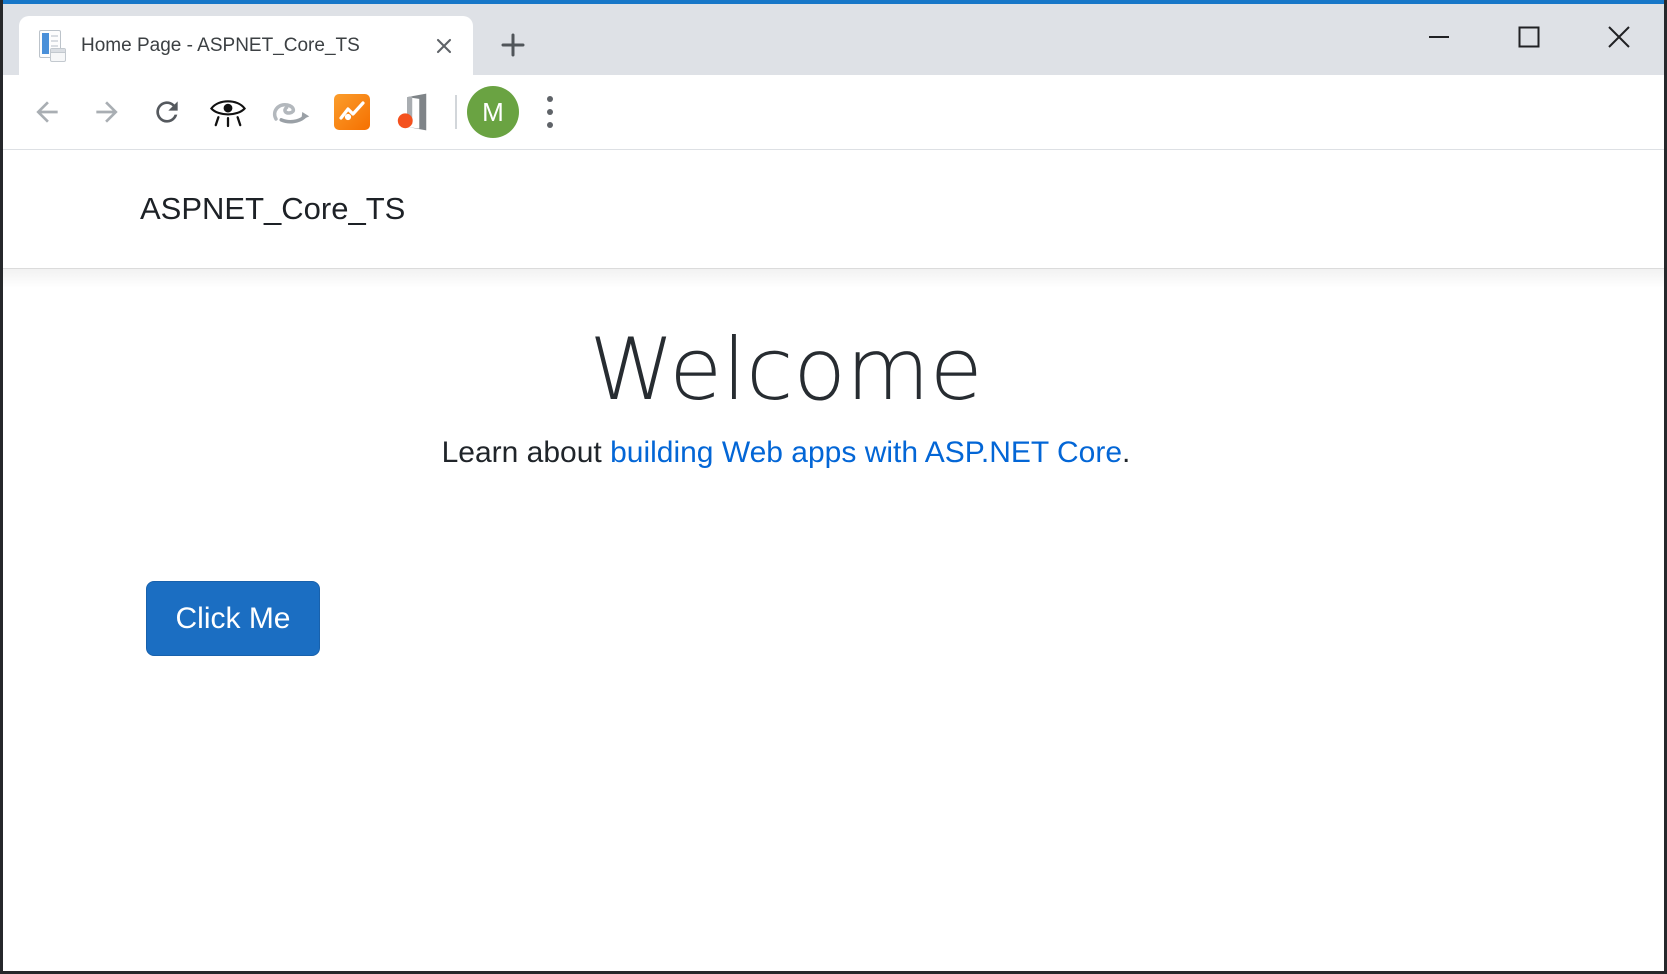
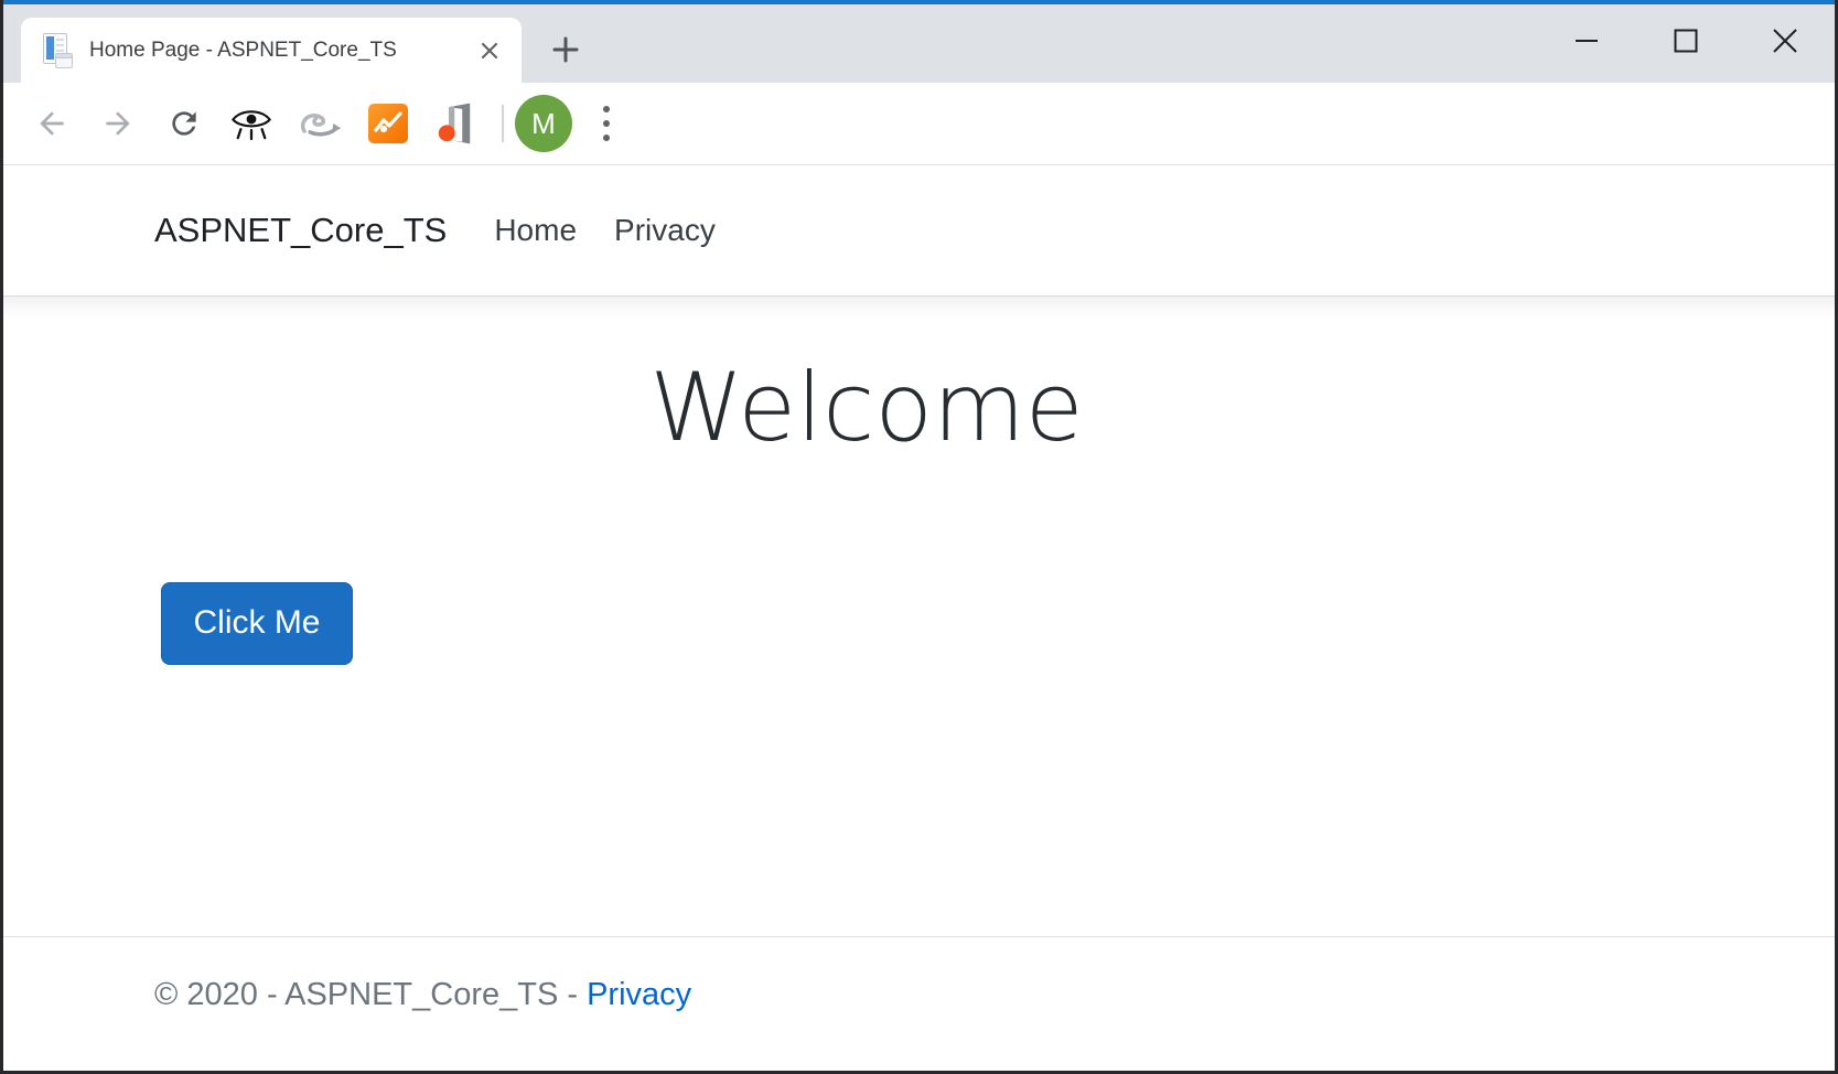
  Home Page - ASPNET_Core_TS
  M
  ASPNET_Core_TS
+ Home
+ Privacy
  Welcome
- Learn about building Web apps with ASP.NET Core.
  Click Me
+ © 2020 - ASPNET_Core_TS - Privacy
